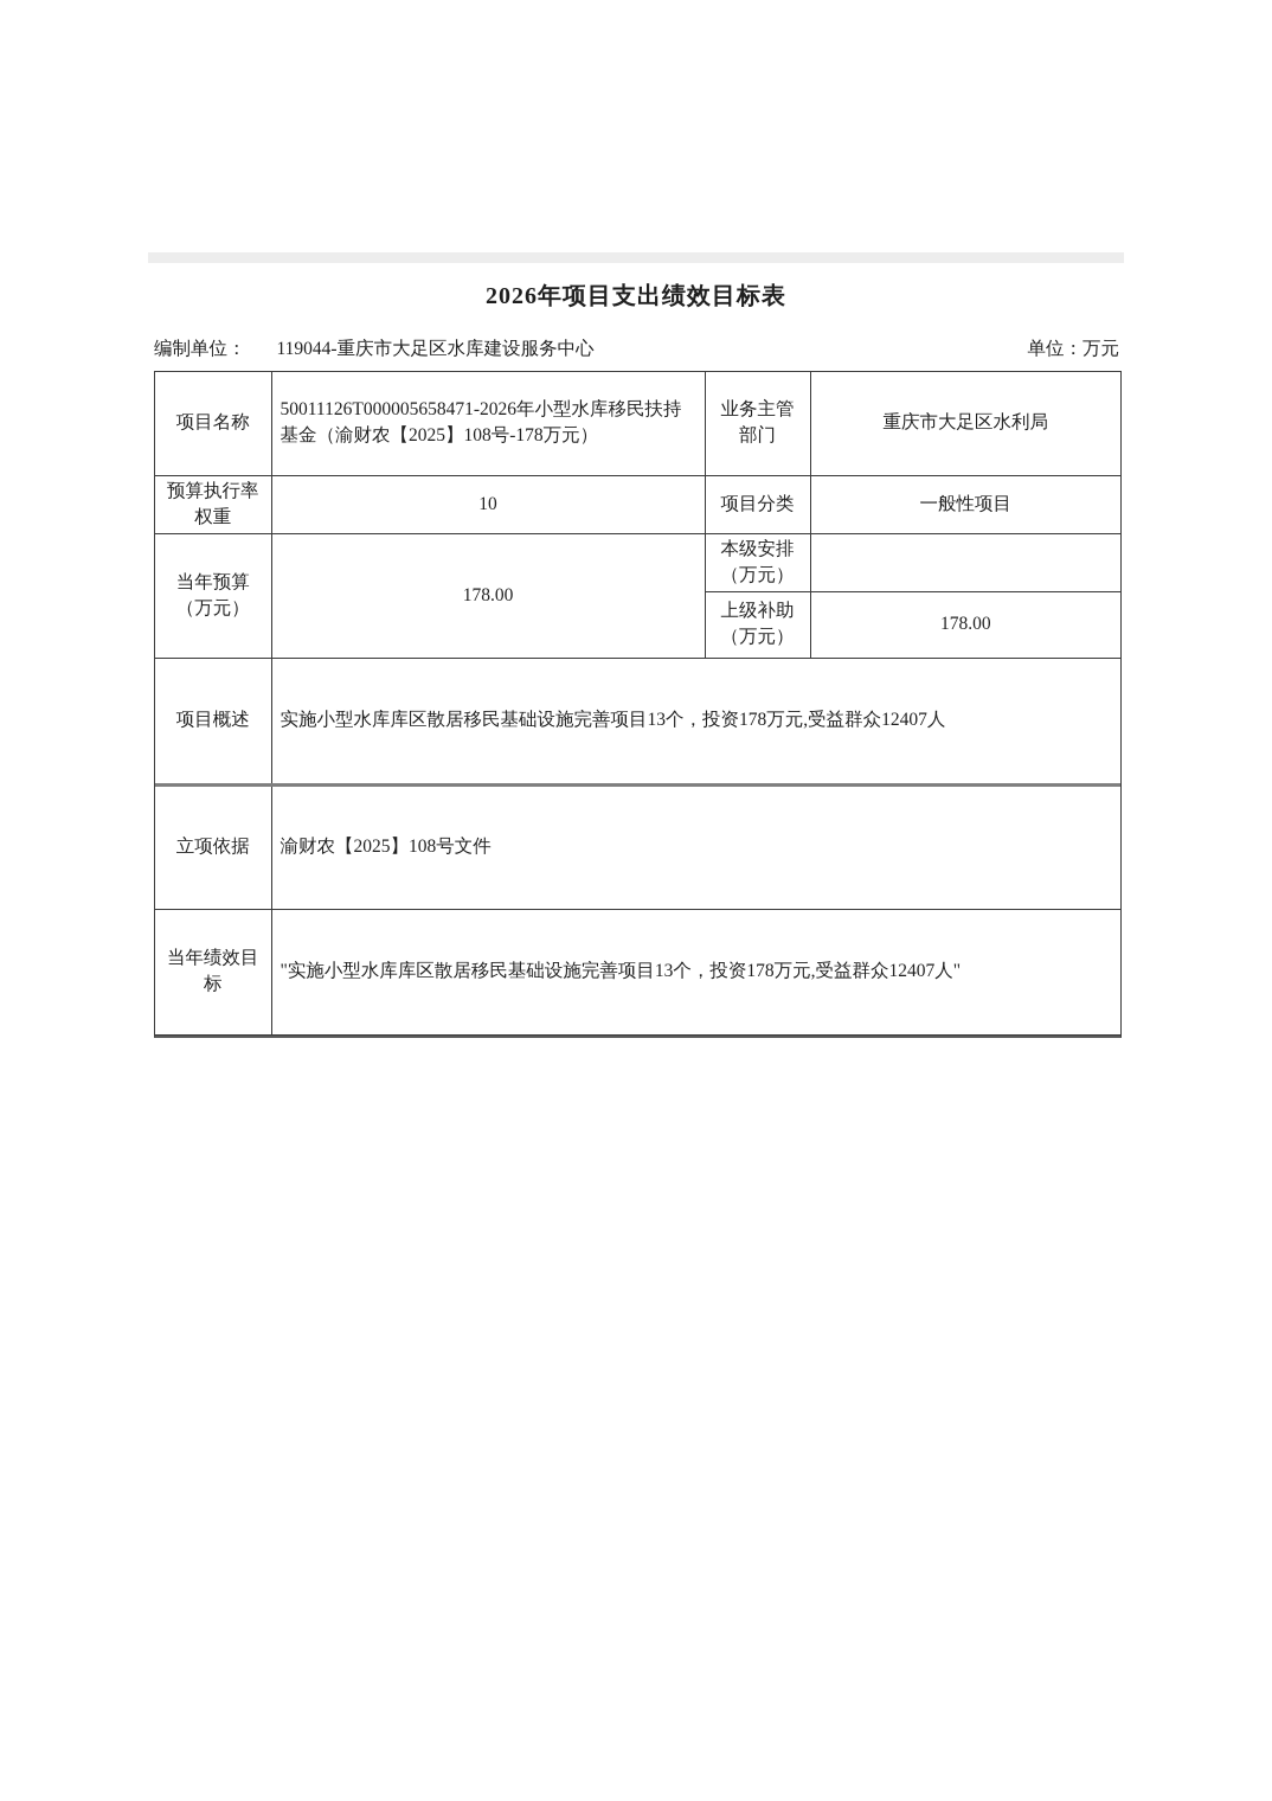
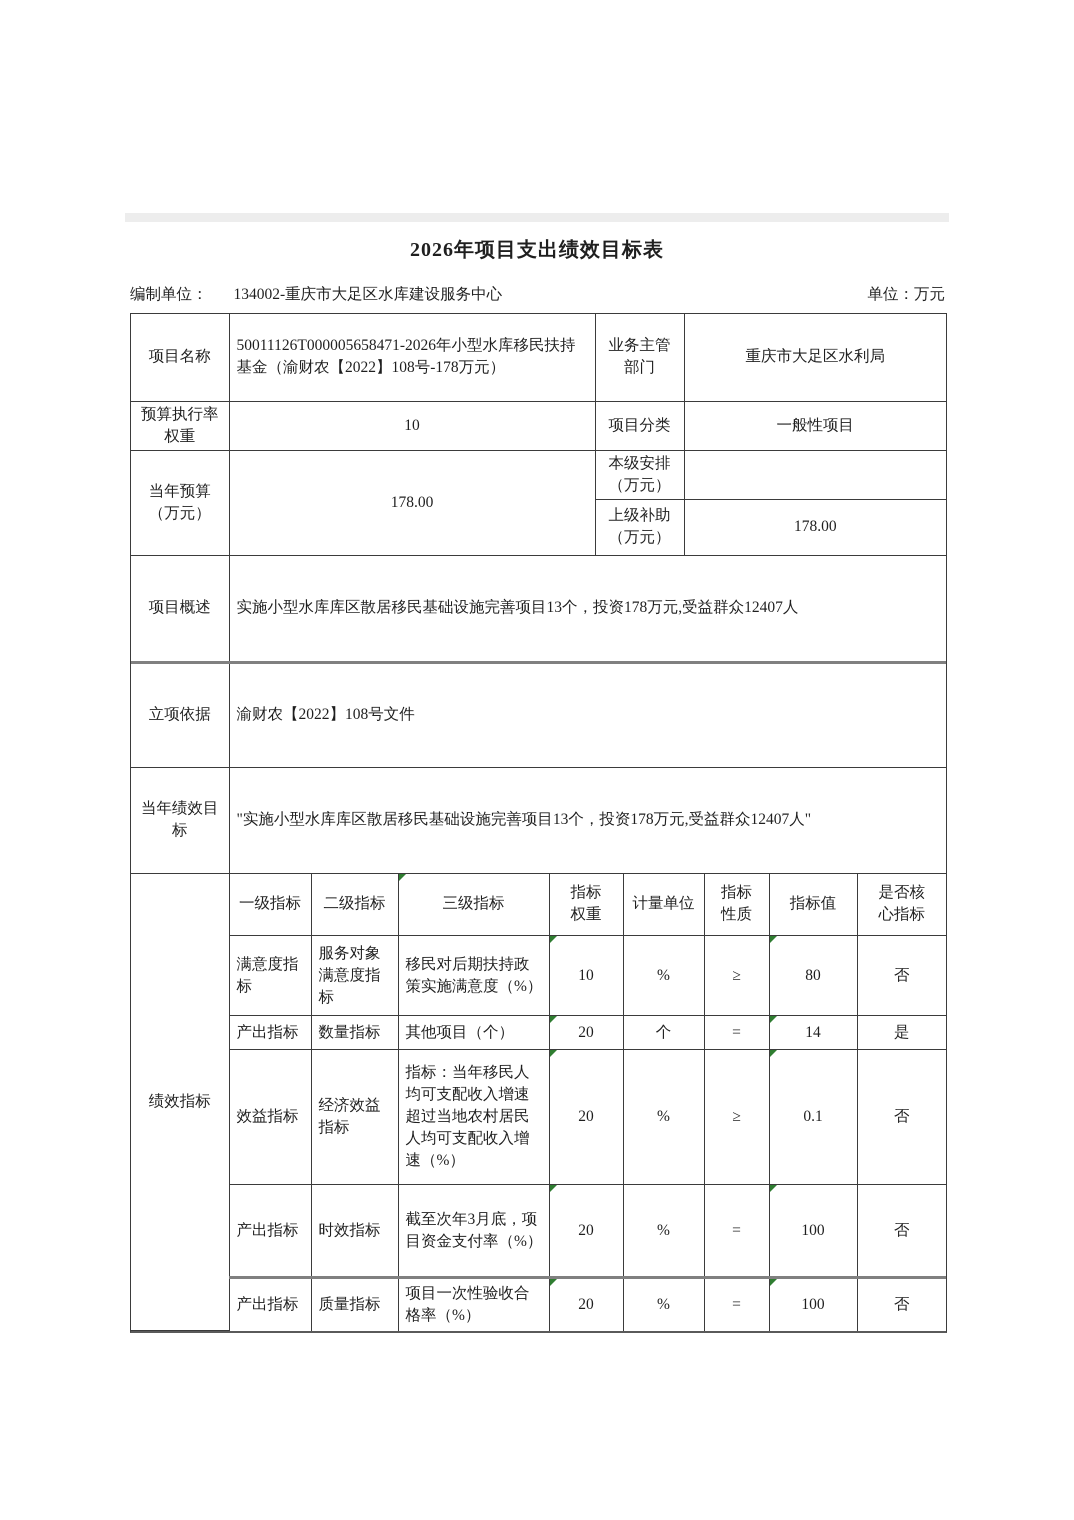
  2026年项目支出绩效目标表
- 编制单位： 119044-重庆市大足区水库建设服务中心
+ 编制单位： 134002-重庆市大足区水库建设服务中心
  单位：万元
- 项目名称	50011126T000005658471-2026年小型水库移民扶持基金（渝财农【2025】108号-178万元）	业务主管 部门	重庆市大足区水利局
+ 项目名称	50011126T000005658471-2026年小型水库移民扶持基金（渝财农【2022】108号-178万元）	业务主管 部门	重庆市大足区水利局
  预算执行率权重	10	项目分类	一般性项目
  当年预算（万元）	178.00	本级安排（万元）
  上级补助（万元）	178.00
  项目概述	实施小型水库库区散居移民基础设施完善项目13个，投资178万元,受益群众12407人
- 立项依据	渝财农【2025】108号文件
+ 立项依据	渝财农【2022】108号文件
  当年绩效目标	"实施小型水库库区散居移民基础设施完善项目13个，投资178万元,受益群众12407人"
+ 绩效指标	一级指标	二级指标	三级指标	指标 权重	计量单位	指标 性质	指标值	是否核 心指标
+ 满意度指标	服务对象满意度指标	移民对后期扶持政策实施满意度（%）	10	%	≥	80	否
+ 产出指标	数量指标	其他项目（个）	20	个	=	14	是
+ 效益指标	经济效益指标	指标：当年移民人均可支配收入增速超过当地农村居民人均可支配收入增速（%）	20	%	≥	0.1	否
+ 产出指标	时效指标	截至次年3月底，项目资金支付率（%）	20	%	=	100	否
+ 产出指标	质量指标	项目一次性验收合格率（%）	20	%	=	100	否
